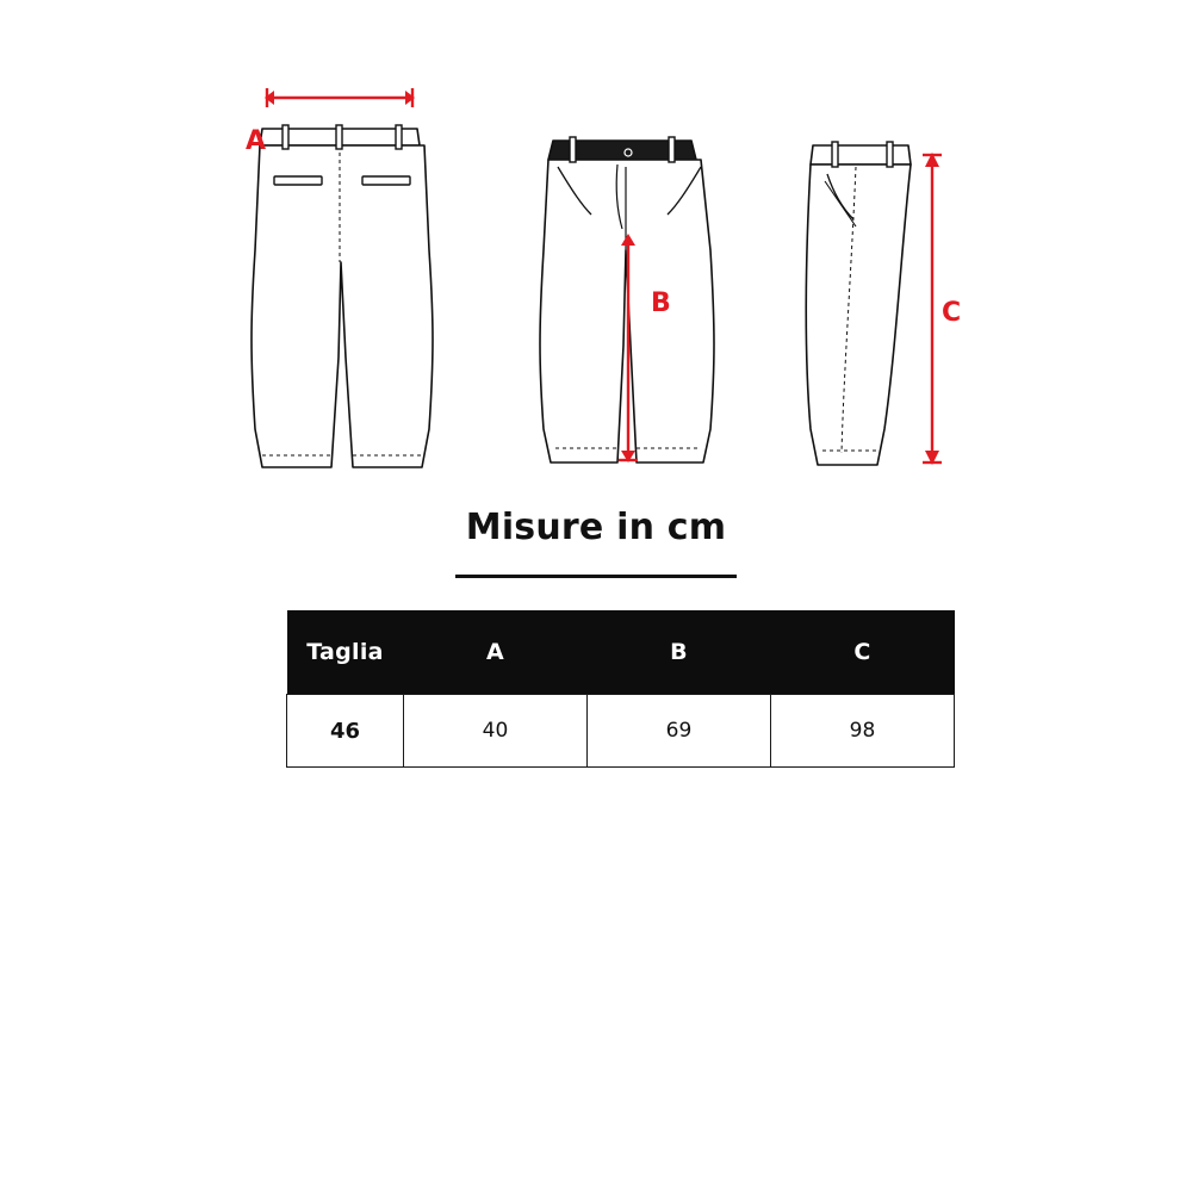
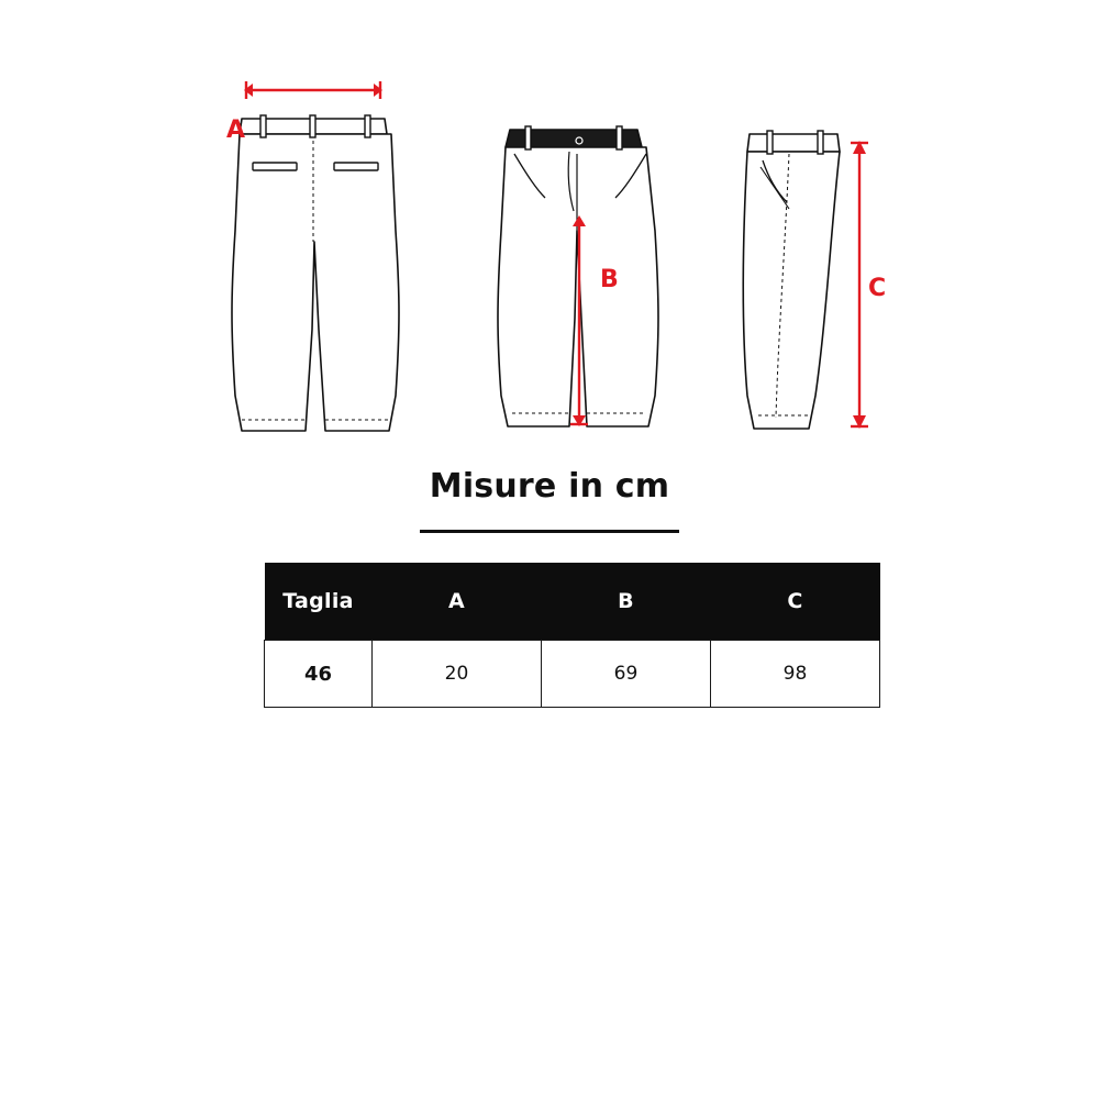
  A
  B
  C
  Misure in cm
  Taglia	A	B	C
- 46	40	69	98
+ 46	20	69	98
